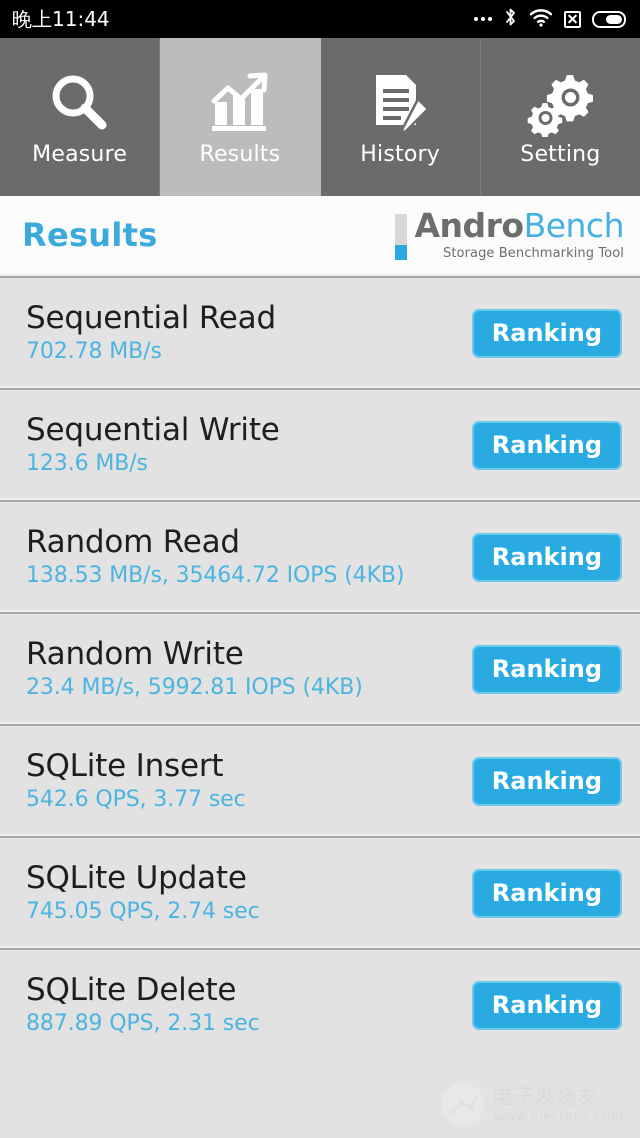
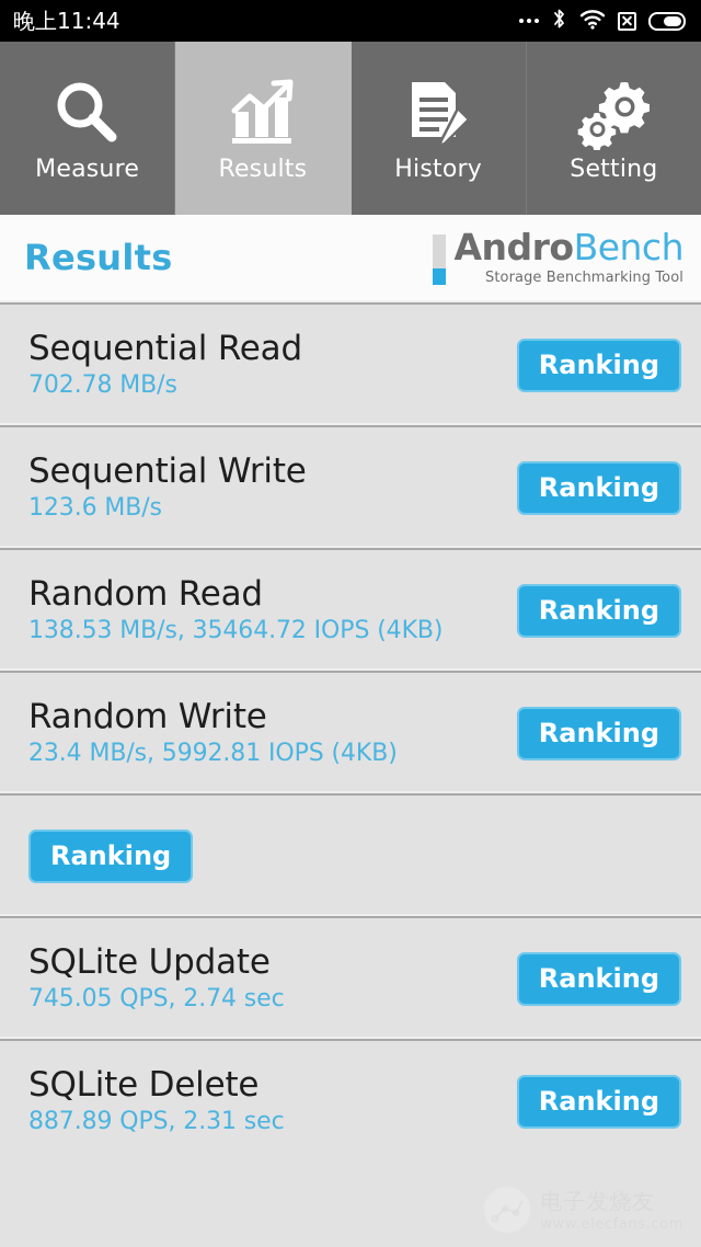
  晚上11:44
  Measure
  Results
  History
  Setting
  Results
  AndroBench
  Storage Benchmarking Tool
  Sequential Read
  702.78 MB/s
  Ranking
  Sequential Write
  123.6 MB/s
  Ranking
  Random Read
  138.53 MB/s, 35464.72 IOPS (4KB)
  Ranking
  Random Write
  23.4 MB/s, 5992.81 IOPS (4KB)
  Ranking
- SQLite Insert
- 542.6 QPS, 3.77 sec
  Ranking
  SQLite Update
  745.05 QPS, 2.74 sec
  Ranking
  SQLite Delete
  887.89 QPS, 2.31 sec
  Ranking
